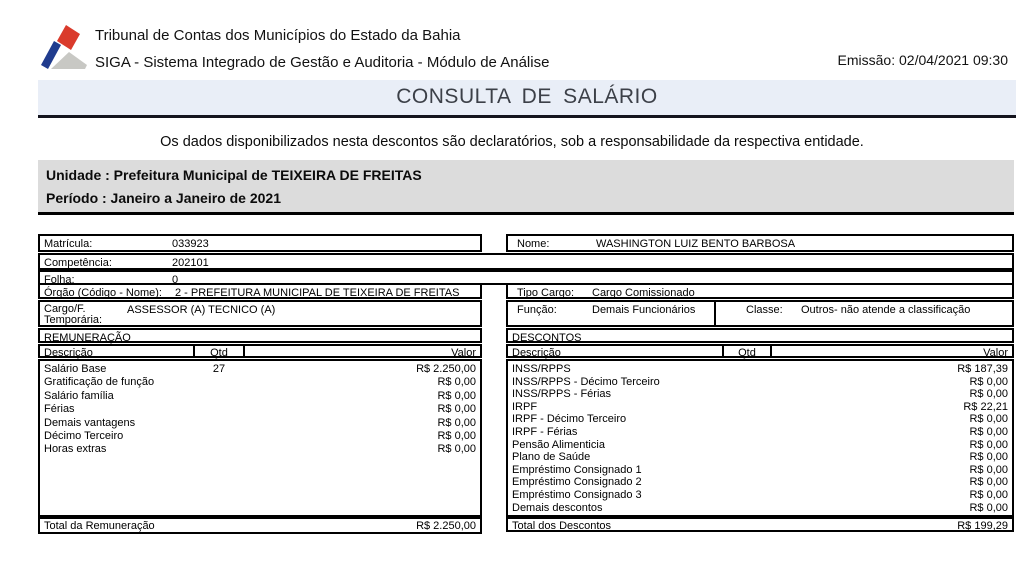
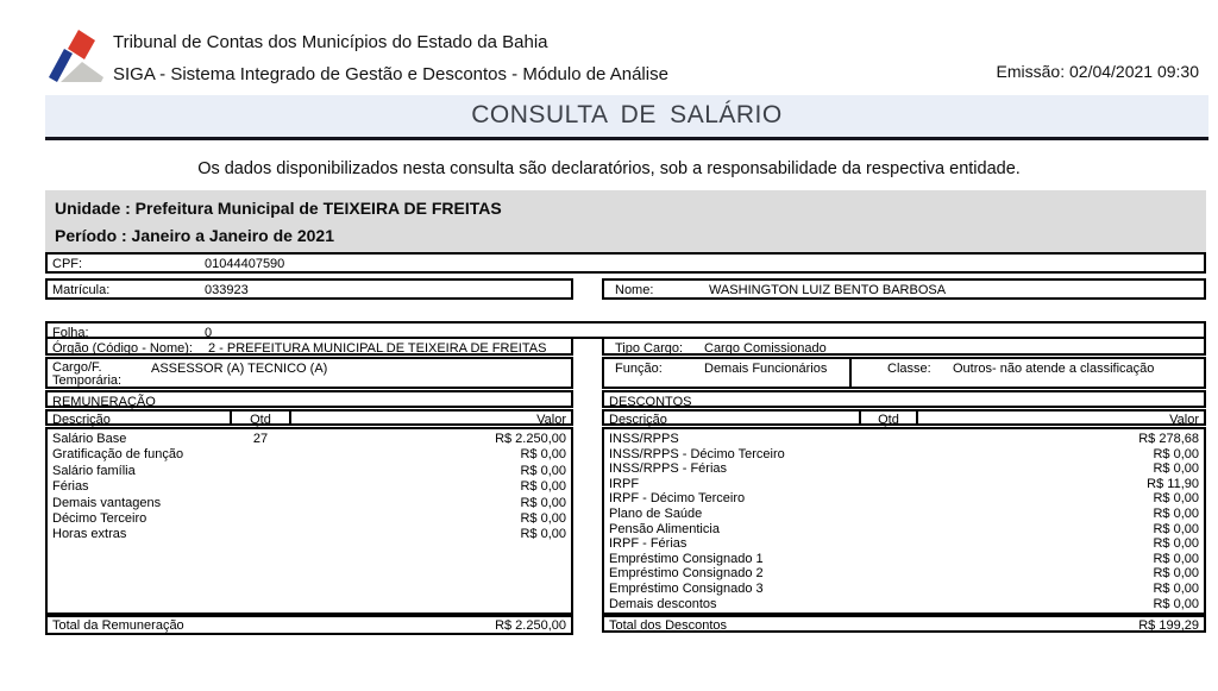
  Tribunal de Contas dos Municípios do Estado da Bahia
- SIGA - Sistema Integrado de Gestão e Auditoria - Módulo de Análise
+ SIGA - Sistema Integrado de Gestão e Descontos - Módulo de Análise
  Emissão: 02/04/2021 09:30
  CONSULTA DE SALÁRIO
- Os dados disponibilizados nesta descontos são declaratórios, sob a responsabilidade da respectiva entidade.
+ Os dados disponibilizados nesta consulta são declaratórios, sob a responsabilidade da respectiva entidade.
  Unidade : Prefeitura Municipal de TEIXEIRA DE FREITAS
  Período : Janeiro a Janeiro de 2021
+ CPF:
+ 01044407590
  Matrícula:
  033923
  Nome:
  WASHINGTON LUIZ BENTO BARBOSA
- Competência:
- 202101
  Folha:
  0
  Órgão (Código - Nome):
  2 - PREFEITURA MUNICIPAL DE TEIXEIRA DE FREITAS
  Tipo Cargo:
  Cargo Comissionado
  Cargo/F. Temporária:
  ASSESSOR (A) TECNICO (A)
  Função:
  Demais Funcionários
  Classe:
  Outros- não atende a classificação
  REMUNERAÇÃO
  DESCONTOS
  Descrição
  Qtd
  Valor
  Descrição
  Qtd
  Valor
  Salário Base
  27
  R$ 2.250,00
  Gratificação de função
  R$ 0,00
  Salário família
  R$ 0,00
  Férias
  R$ 0,00
  Demais vantagens
  R$ 0,00
  Décimo Terceiro
  R$ 0,00
  Horas extras
  R$ 0,00
  INSS/RPPS
- R$ 187,39
+ R$ 278,68
  INSS/RPPS - Décimo Terceiro
  R$ 0,00
  INSS/RPPS - Férias
  R$ 0,00
  IRPF
- R$ 22,21
+ R$ 11,90
  IRPF - Décimo Terceiro
  R$ 0,00
- IRPF - Férias
+ Plano de Saúde
  R$ 0,00
  Pensão Alimenticia
  R$ 0,00
- Plano de Saúde
+ IRPF - Férias
  R$ 0,00
  Empréstimo Consignado 1
  R$ 0,00
  Empréstimo Consignado 2
  R$ 0,00
  Empréstimo Consignado 3
  R$ 0,00
  Demais descontos
  R$ 0,00
  Total da Remuneração
  R$ 2.250,00
  Total dos Descontos
  R$ 199,29
